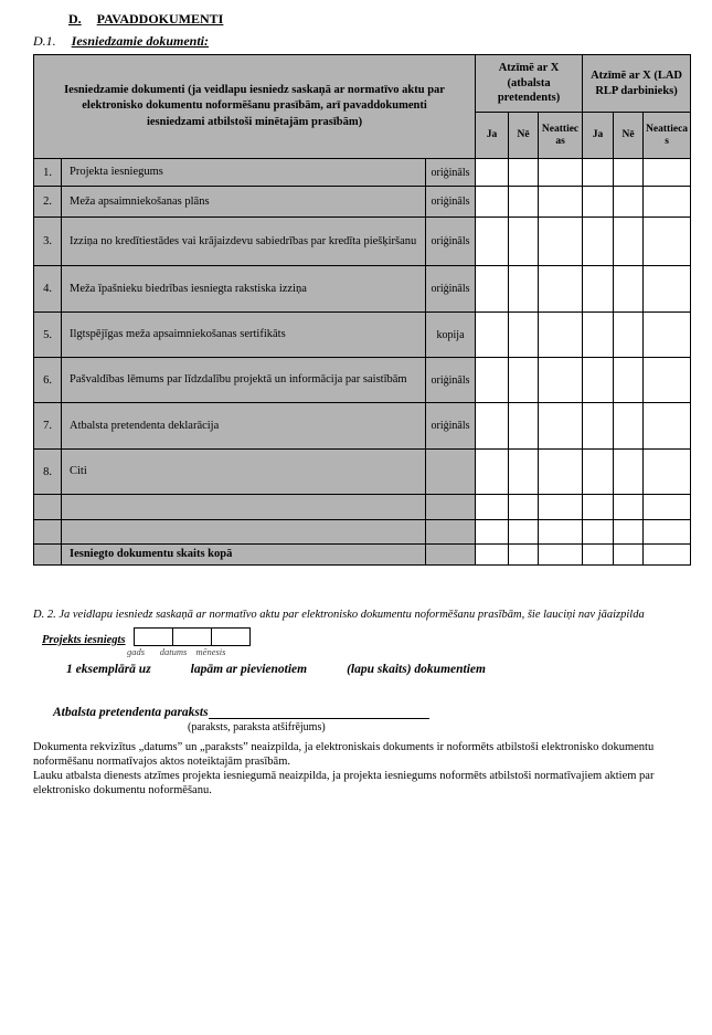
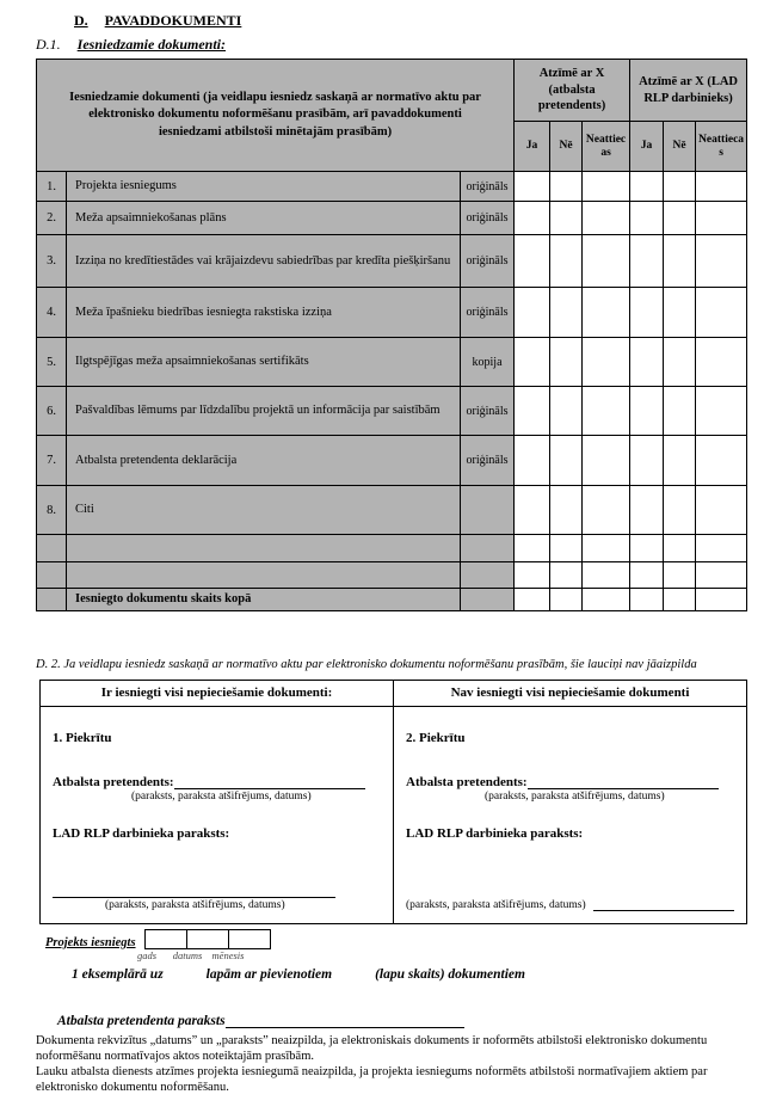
  D. PAVADDOKUMENTI
  D.1. Iesniedzamie dokumenti:
  Iesniedzamie dokumenti (ja veidlapu iesniedz saskaņā ar normatīvo aktu par elektronisko dokumentu noformēšanu prasībām, arī pavaddokumenti iesniedzami atbilstoši minētajām prasībām)	Atzīmē ar X (atbalsta pretendents)	Atzīmē ar X (LAD RLP darbinieks)
  Ja	Nē	Neattiecas	Ja	Nē	Neattiecas
  1.	Projekta iesniegums	oriģināls
  2.	Meža apsaimniekošanas plāns	oriģināls
  3.	Izziņa no kredītiestādes vai krājaizdevu sabiedrības par kredīta piešķiršanu	oriģināls
  4.	Meža īpašnieku biedrības iesniegta rakstiska izziņa	oriģināls
  5.	Ilgtspējīgas meža apsaimniekošanas sertifikāts	kopija
  6.	Pašvaldības lēmums par līdzdalību projektā un informācija par saistībām	oriģināls
  7.	Atbalsta pretendenta deklarācija	oriģināls
  8.	Citi
  	Iesniegto dokumentu skaits kopā
  D. 2. Ja veidlapu iesniedz saskaņā ar normatīvo aktu par elektronisko dokumentu noformēšanu prasībām, šie lauciņi nav jāaizpilda
+ Ir iesniegti visi nepieciešamie dokumenti:	Nav iesniegti visi nepieciešamie dokumenti
+ 1. Piekrītu Atbalsta pretendents: (paraksts, paraksta atšifrējums, datums) LAD RLP darbinieka paraksts: (paraksts, paraksta atšifrējums, datums)	2. Piekrītu Atbalsta pretendents: (paraksts, paraksta atšifrējums, datums) LAD RLP darbinieka paraksts: (paraksts, paraksta atšifrējums, datums)
  Projekts iesniegts
  gads
  datums
  mēnesis
  1 eksemplārā uz lapām ar pievienotiem (lapu skaits) dokumentiem
  Atbalsta pretendenta paraksts
- (paraksts, paraksta atšifrējums)
  Dokumenta rekvizītus „datums” un „paraksts” neaizpilda, ja elektroniskais dokuments ir noformēts atbilstoši elektronisko dokumentu noformēšanu normatīvajos aktos noteiktajām prasībām.
  Lauku atbalsta dienests atzīmes projekta iesniegumā neaizpilda, ja projekta iesniegums noformēts atbilstoši normatīvajiem aktiem par elektronisko dokumentu noformēšanu.
